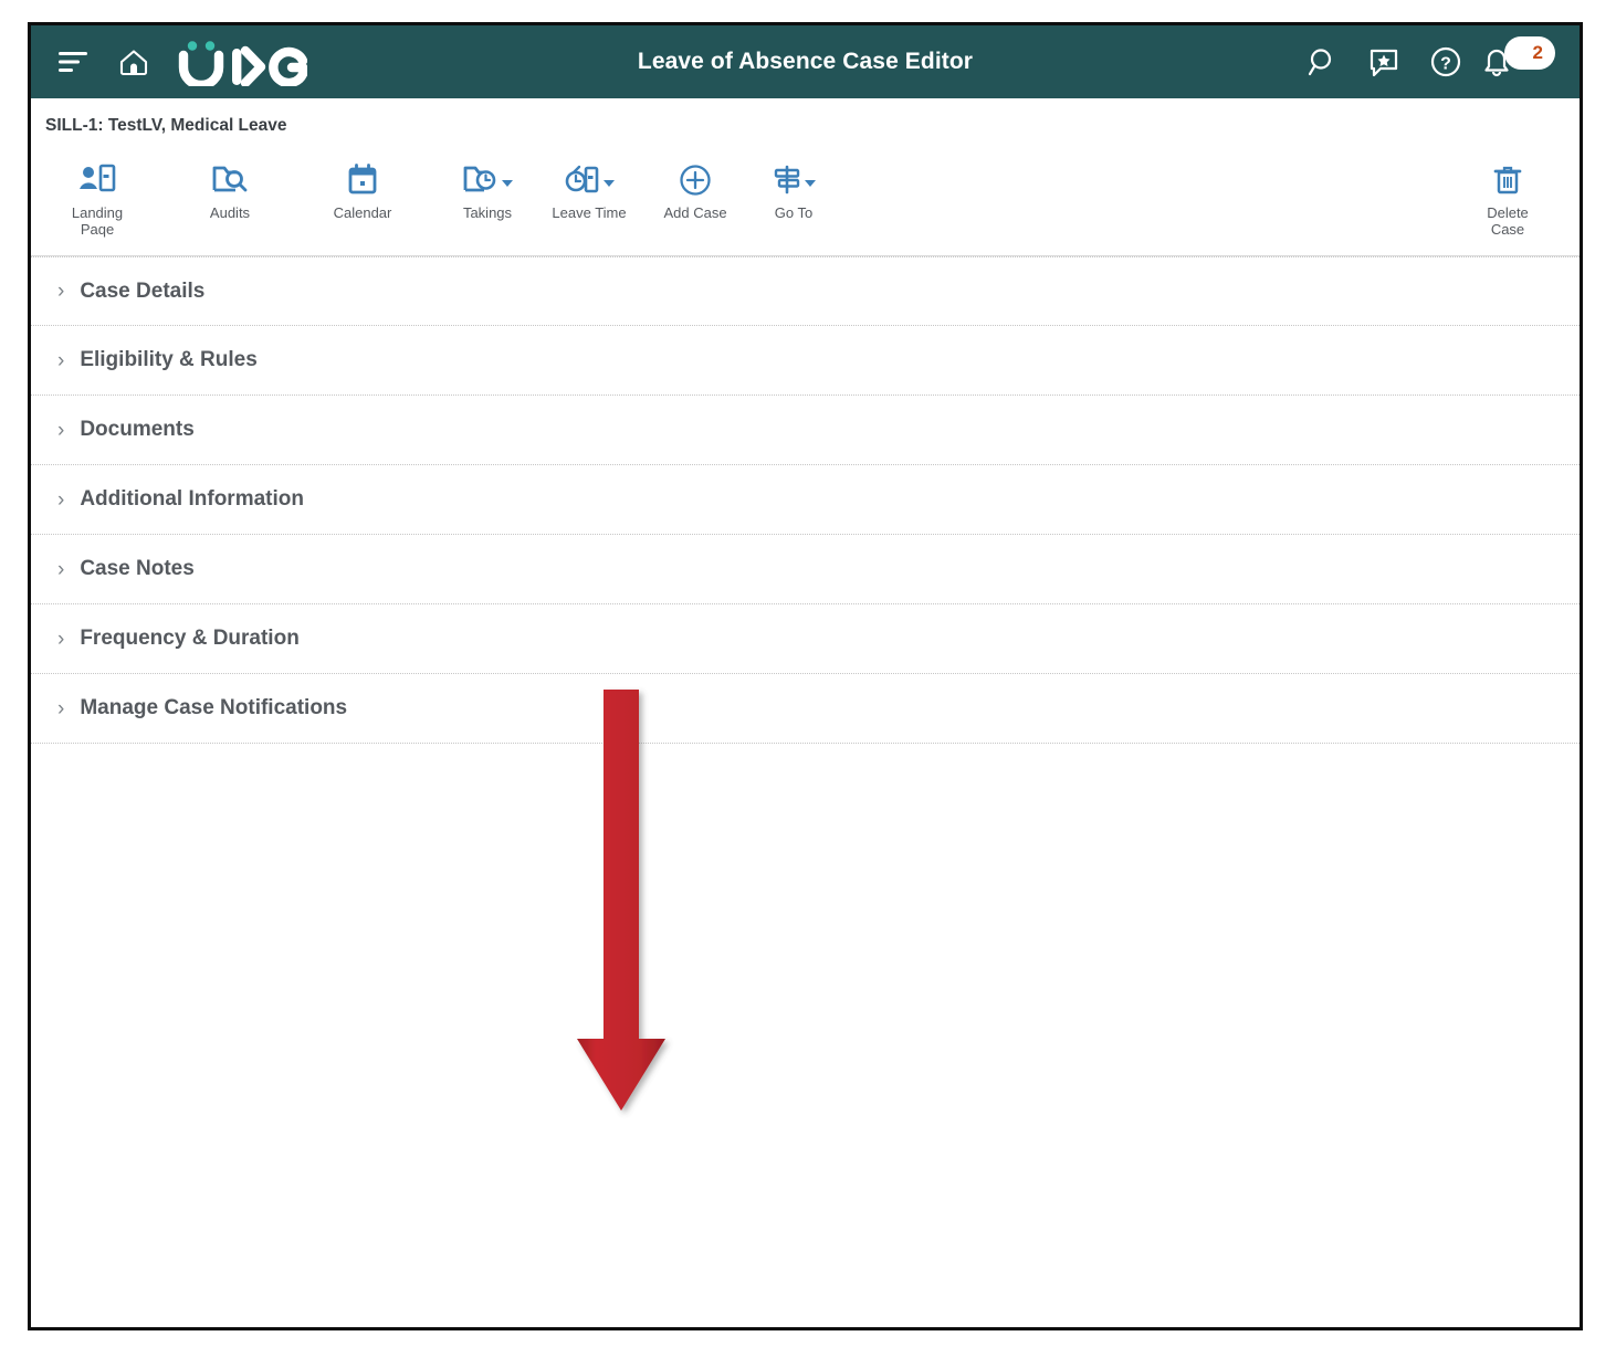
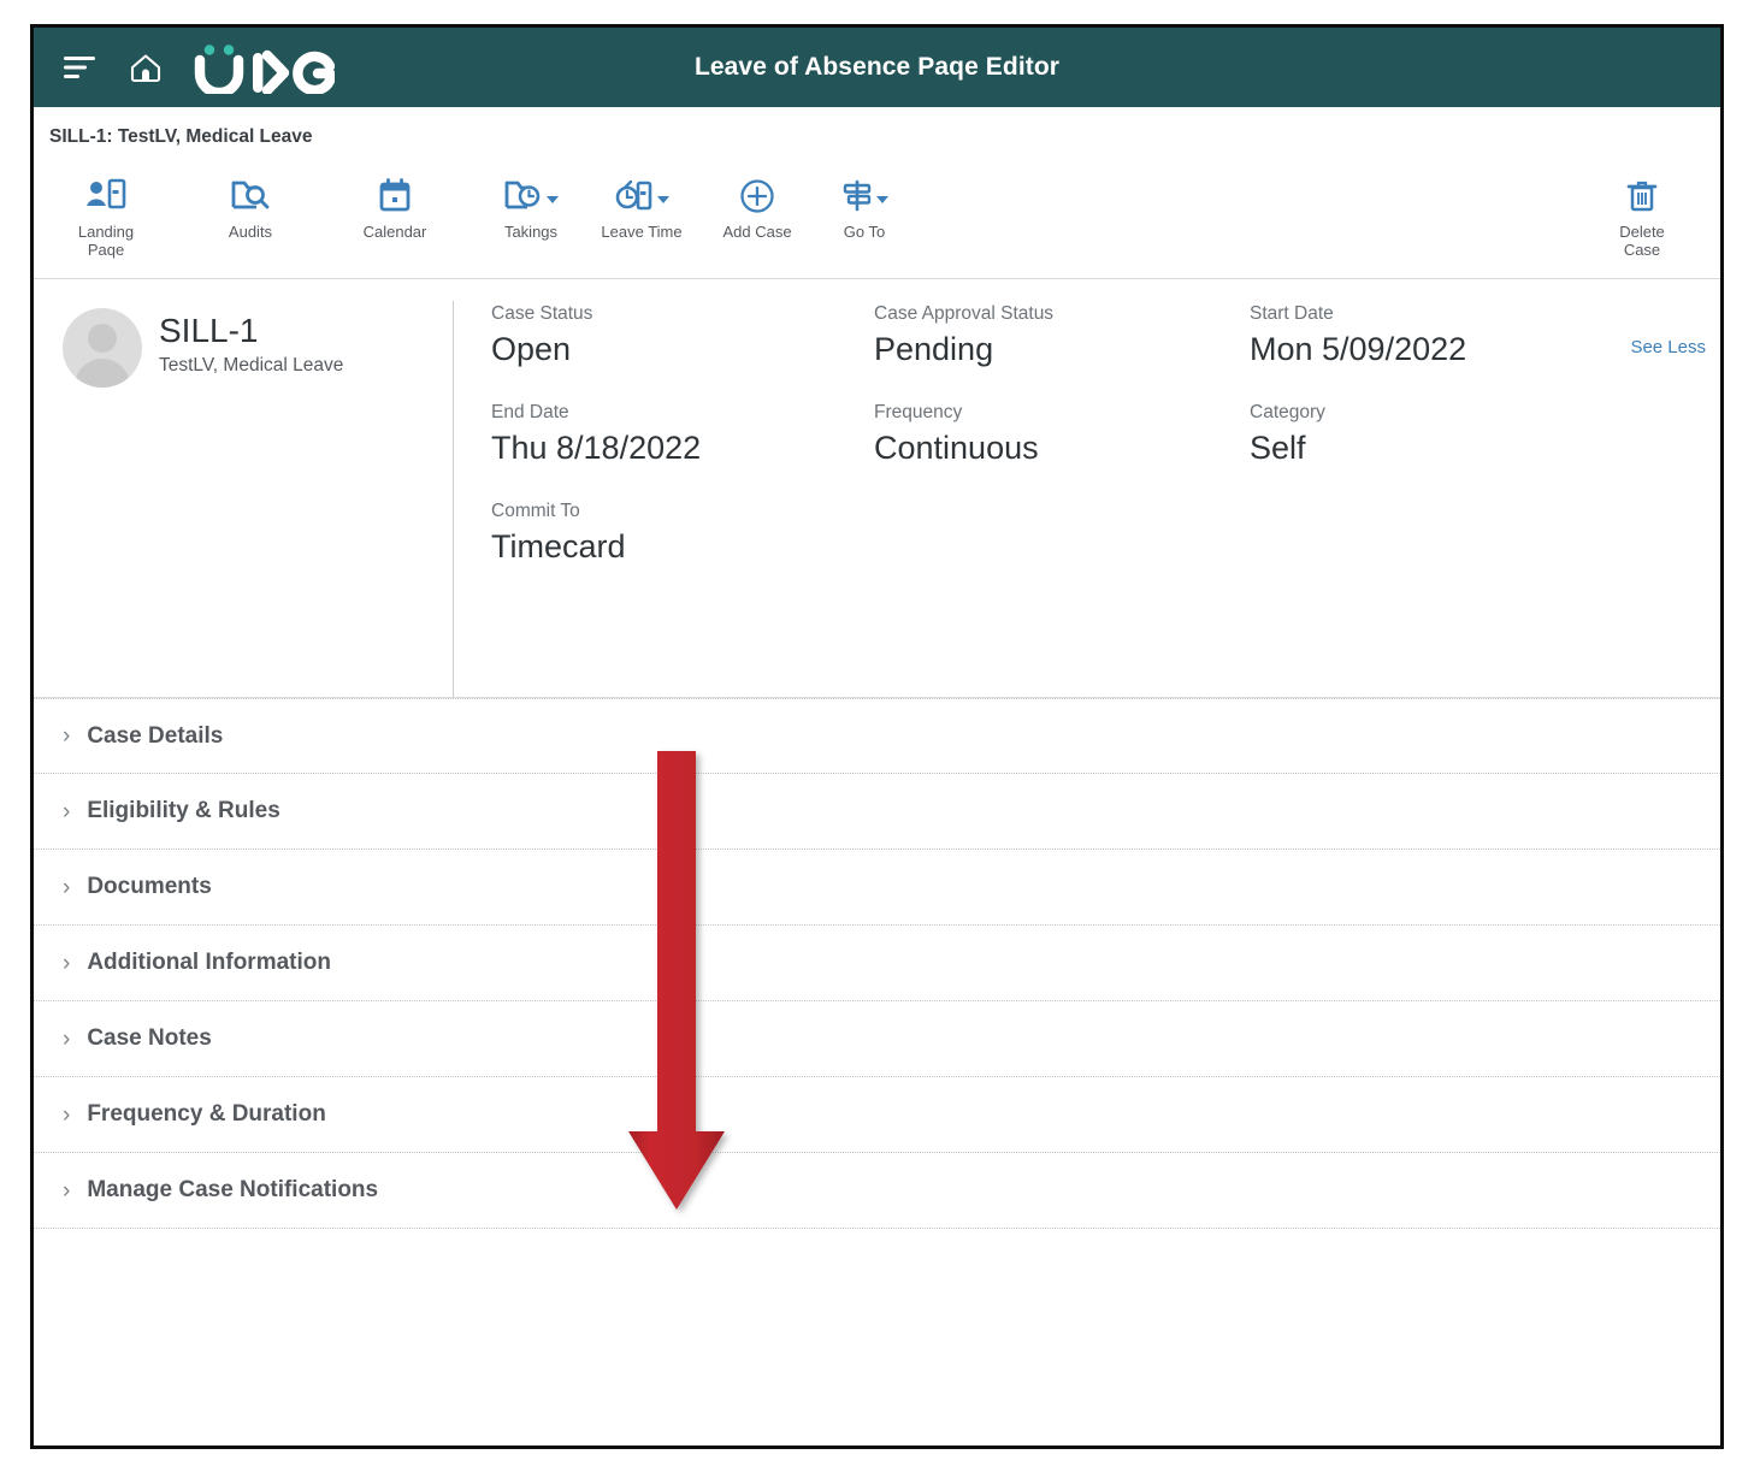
- Leave of Absence Case Editor
+ Leave of Absence Paqe Editor
- ?
- 2
  SILL-1: TestLV, Medical Leave
  Landing
  Paqe
  Audits
  Calendar
  Takings
  Leave Time
  Add Case
  Go To
  Delete
  Case
+ SILL-1
+ TestLV, Medical Leave
+ See Less
+ Case Status
+ Open
+ Case Approval Status
+ Pending
+ Start Date
+ Mon 5/09/2022
+ End Date
+ Thu 8/18/2022
+ Frequency
+ Continuous
+ Category
+ Self
+ Commit To
+ Timecard
  ›
  Case Details
  ›
  Eligibility & Rules
  ›
  Documents
  ›
  Additional Information
  ›
  Case Notes
  ›
  Frequency & Duration
  ›
  Manage Case Notifications
